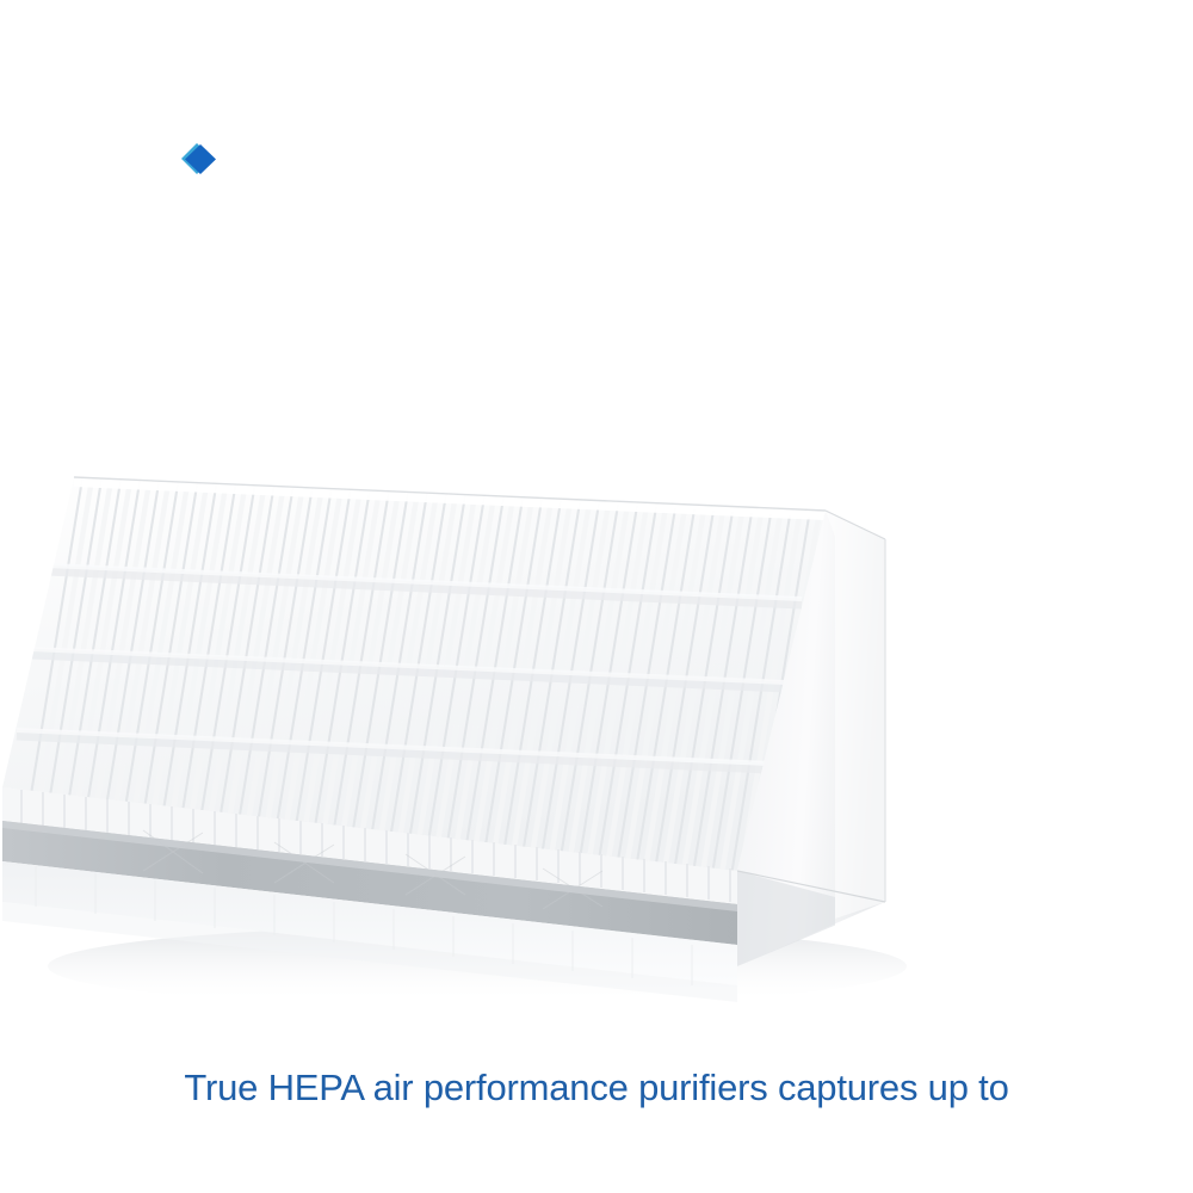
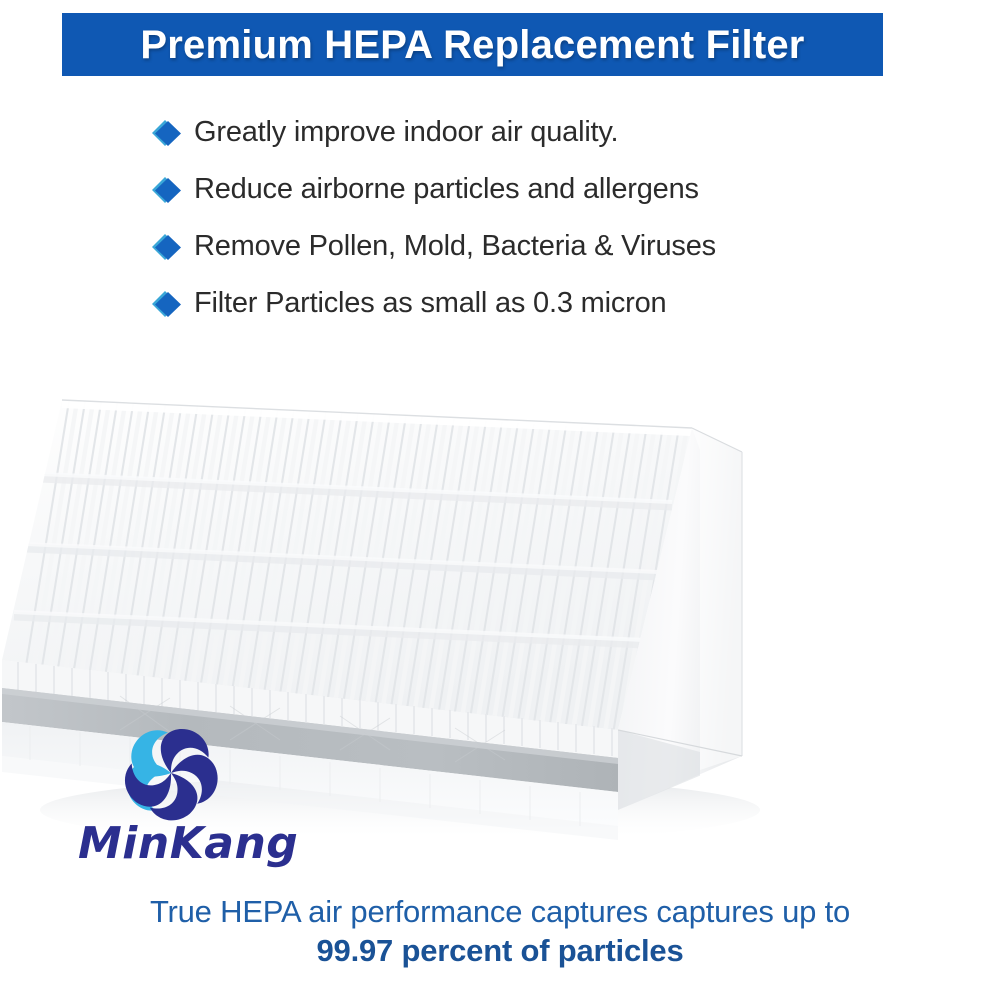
+ Premium HEPA Replacement Filter
+ Greatly improve indoor air quality.
+ Reduce airborne particles and allergens
+ Remove Pollen, Mold, Bacteria & Viruses
+ Filter Particles as small as 0.3 micron
+ MinKang
- True HEPA air performance purifiers captures up to
+ True HEPA air performance captures captures up to
+ 99.97 percent of particles
